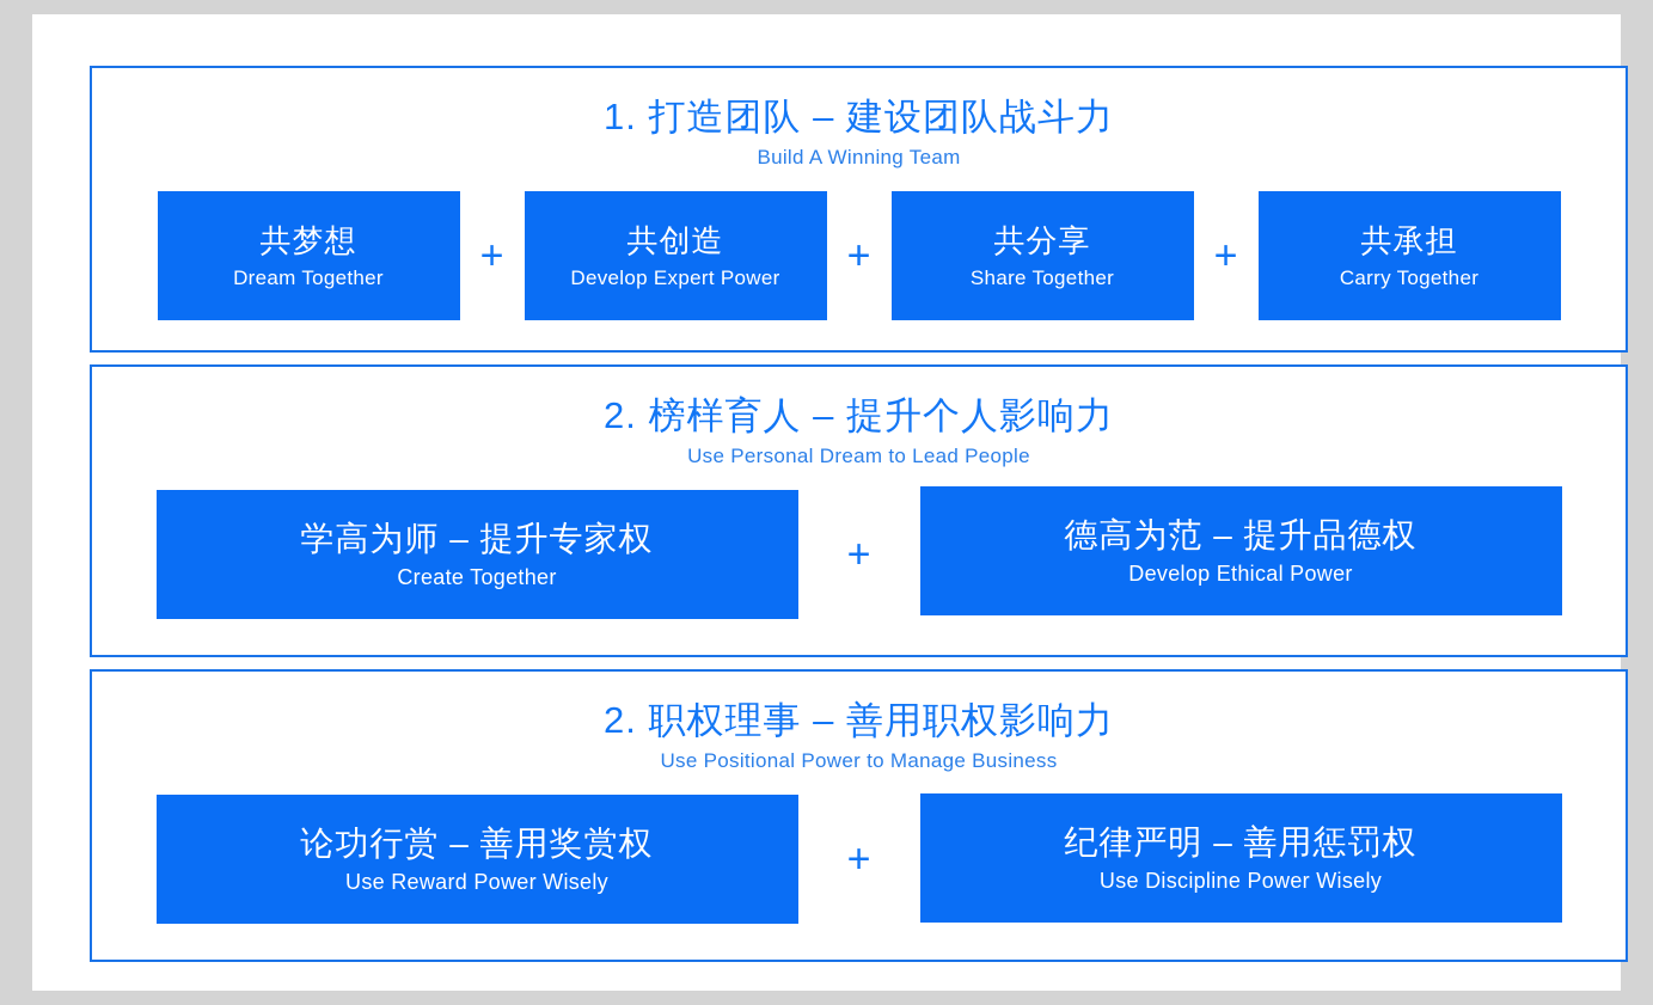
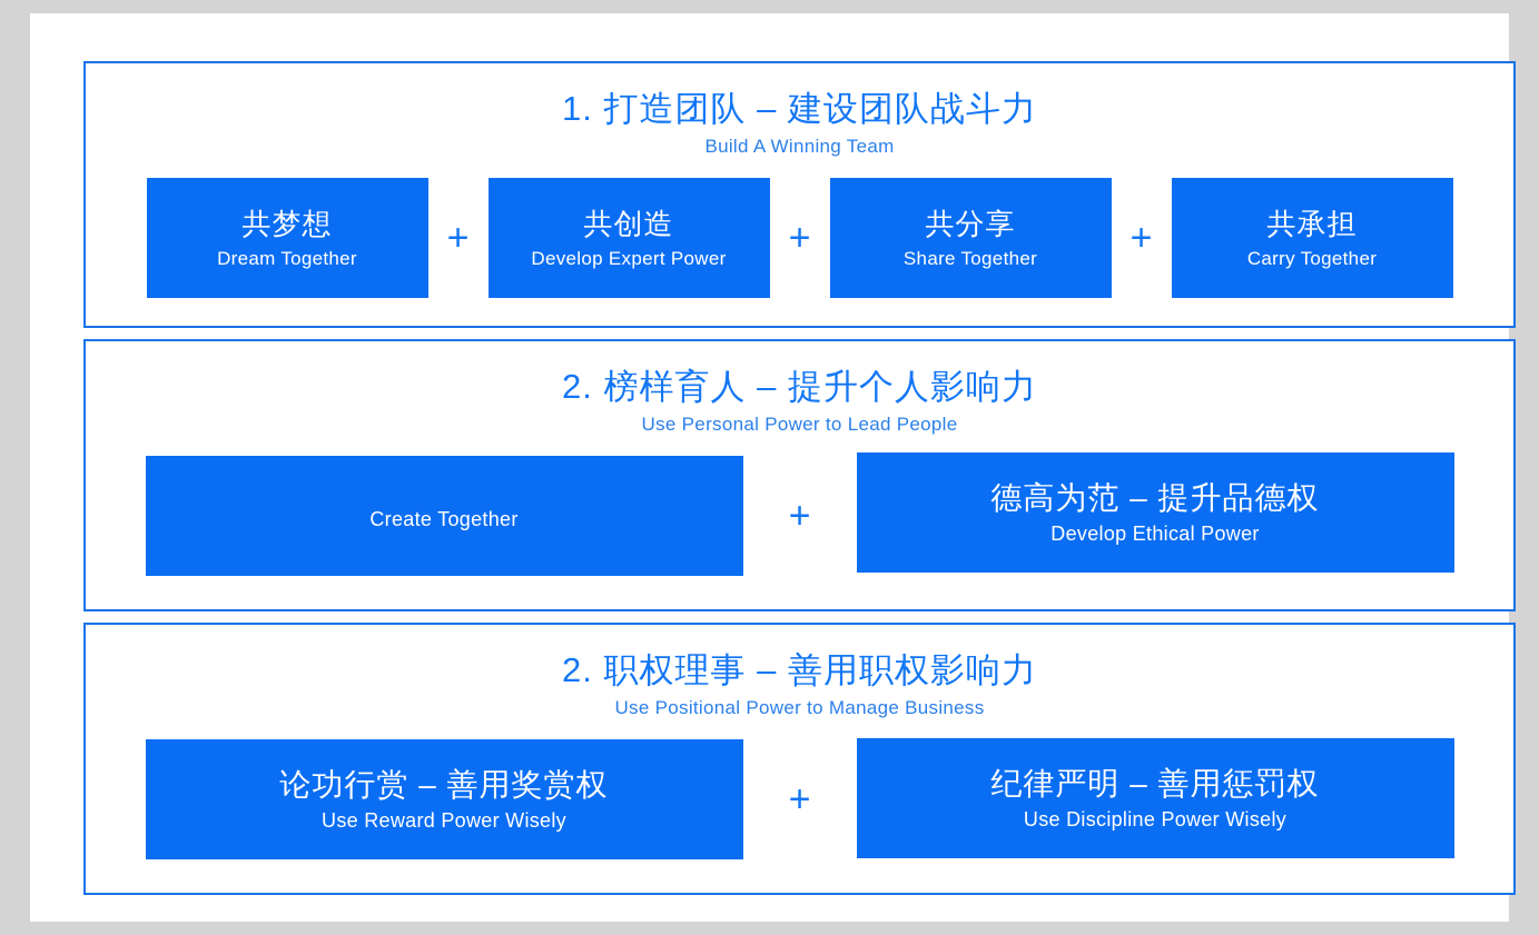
  1. 打造团队 – 建设团队战斗力
  Build A Winning Team
  共梦想
  Dream Together
  +
  共创造
  Develop Expert Power
  +
  共分享
  Share Together
  +
  共承担
  Carry Together
  2. 榜样育人 – 提升个人影响力
- Use Personal Dream to Lead People
+ Use Personal Power to Lead People
- 学高为师 – 提升专家权
  Create Together
  +
  德高为范 – 提升品德权
  Develop Ethical Power
  2. 职权理事 – 善用职权影响力
  Use Positional Power to Manage Business
  论功行赏 – 善用奖赏权
  Use Reward Power Wisely
  +
  纪律严明 – 善用惩罚权
  Use Discipline Power Wisely
